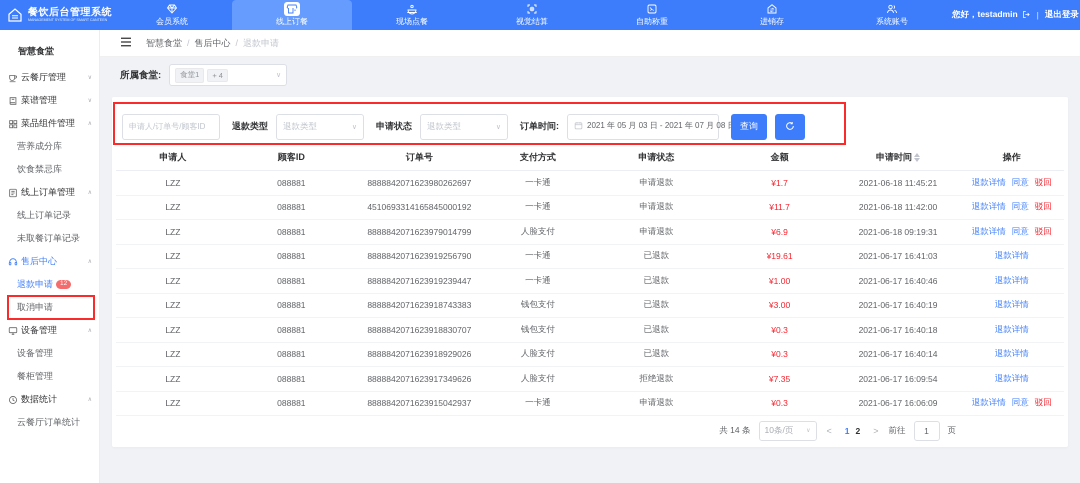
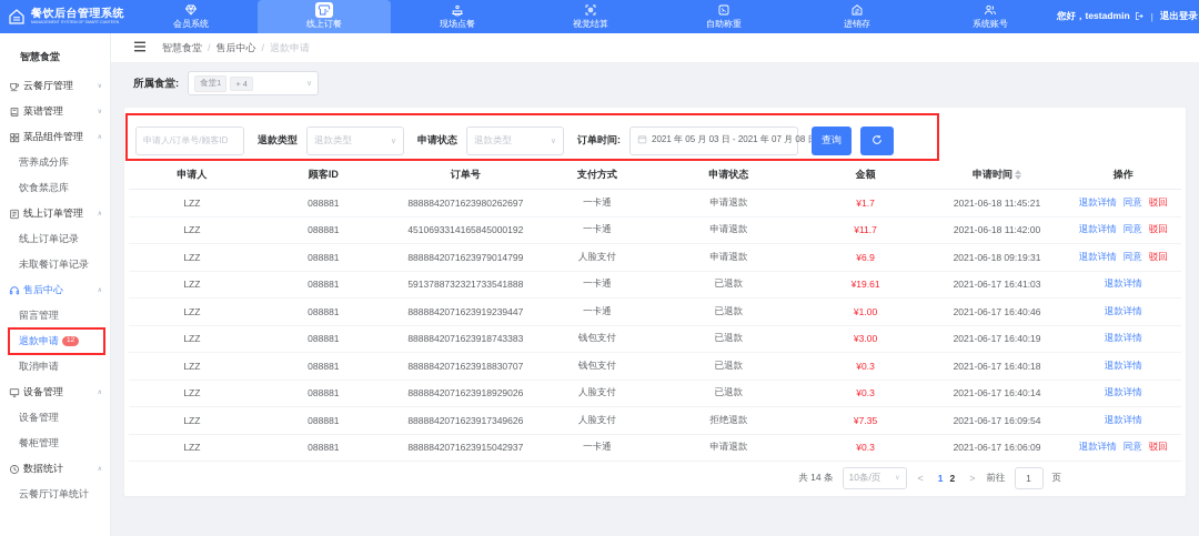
  餐饮后台管理系统
  会员系统
  线上订餐
  现场点餐
  视觉结算
  自助称重
  进销存
  系统账号
  您好，testadmin
  |
  退出登录
  智慧食堂
  云餐厅管理
  菜谱管理
  菜品组件管理
  营养成分库
  饮食禁忌库
  线上订单管理
  线上订单记录
  未取餐订单记录
  售后中心
+ 留言管理
  退款申请
  取消申请
  设备管理
  设备管理
  餐柜管理
  数据统计
  云餐厅订单统计
  智慧食堂
  /
  售后中心
  /
  退款申请
  所属食堂:
  食堂1
  + 4
  申请人/订单号/顾客ID
  退款类型
  退款类型
  申请状态
  退款类型
  订单时间:
  2021 年 05 月 03 日 - 2021 年 07 月 08
  查询
  申请人
  顾客ID
  订单号
  支付方式
  申请状态
  金额
  申请时间
  操作
  LZZ
  088881
  8888842071623980262697
  一卡通
  申请退款
  ¥1.7
  2021-06-18 11:45:21
  退款详情
  同意
  驳回
  LZZ
  088881
  4510693314165845000192
  一卡通
  申请退款
  ¥11.7
  2021-06-18 11:42:00
  退款详情
  同意
  驳回
  LZZ
  088881
  8888842071623979014799
  人脸支付
  申请退款
  ¥6.9
  2021-06-18 09:19:31
  退款详情
  同意
  驳回
  LZZ
  088881
- 8888842071623919256790
+ 5913788732321733541888
  一卡通
  已退款
  ¥19.61
  2021-06-17 16:41:03
  退款详情
  LZZ
  088881
  8888842071623919239447
  一卡通
  已退款
  ¥1.00
  2021-06-17 16:40:46
  退款详情
  LZZ
  088881
  8888842071623918743383
  钱包支付
  已退款
  ¥3.00
  2021-06-17 16:40:19
  退款详情
  LZZ
  088881
  8888842071623918830707
  钱包支付
  已退款
  ¥0.3
  2021-06-17 16:40:18
  退款详情
  LZZ
  088881
  8888842071623918929026
  人脸支付
  已退款
  ¥0.3
  2021-06-17 16:40:14
  退款详情
  LZZ
  088881
  8888842071623917349626
  人脸支付
  拒绝退款
  ¥7.35
  2021-06-17 16:09:54
  退款详情
  LZZ
  088881
  8888842071623915042937
  一卡通
  申请退款
  ¥0.3
  2021-06-17 16:06:09
  退款详情
  同意
  驳回
  共 14 条
  10条/页
  <
  1 2
  >
  前往
  1
  页
